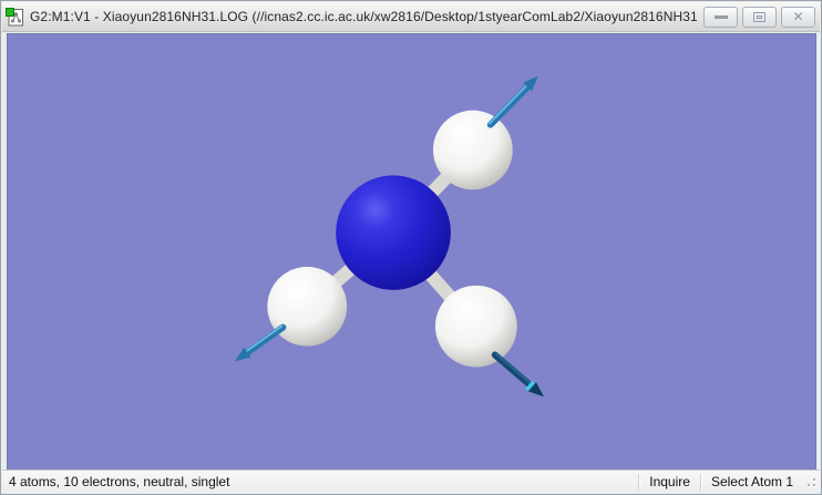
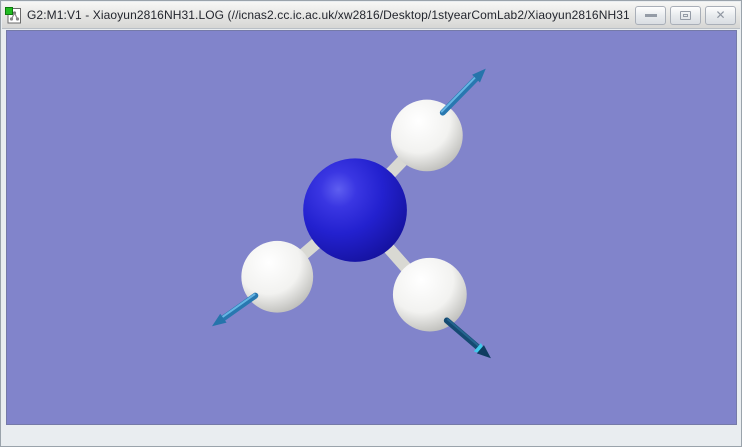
  G2:M1:V1 - Xiaoyun2816NH31.LOG (//icnas2.cc.ic.ac.uk/xw2816/Desktop/1styearComLab2/Xiaoyun2816NH31
  ✕
- 4 atoms, 10 electrons, neutral, singlet
- Inquire
- Select Atom 1
